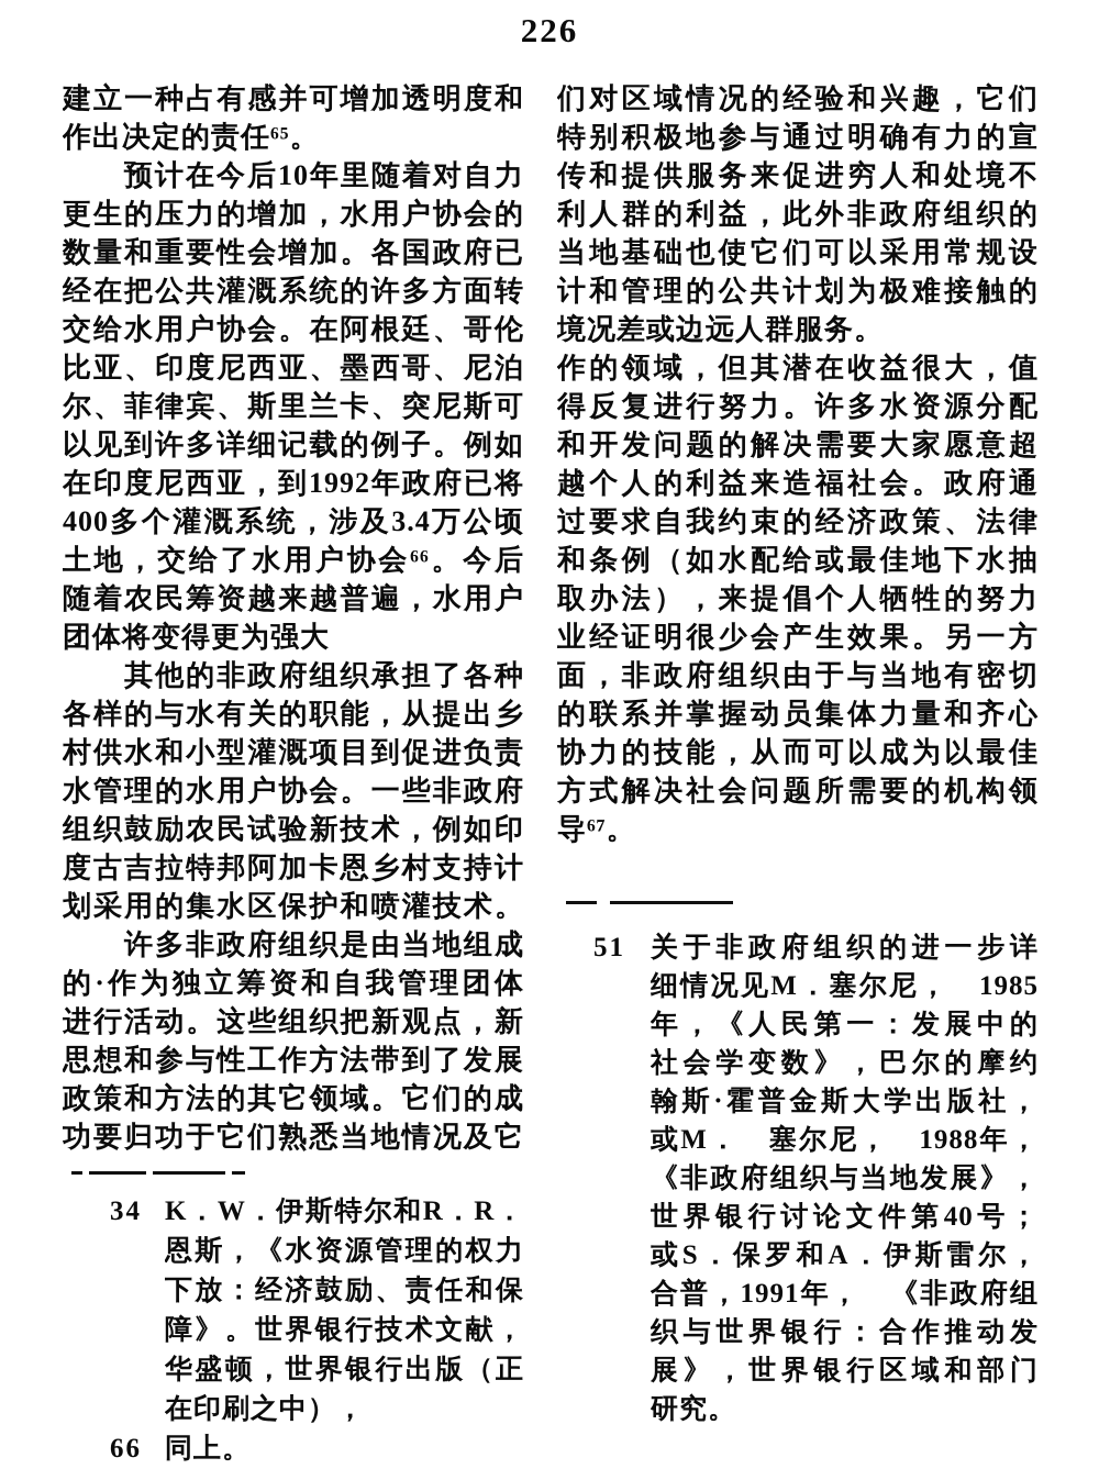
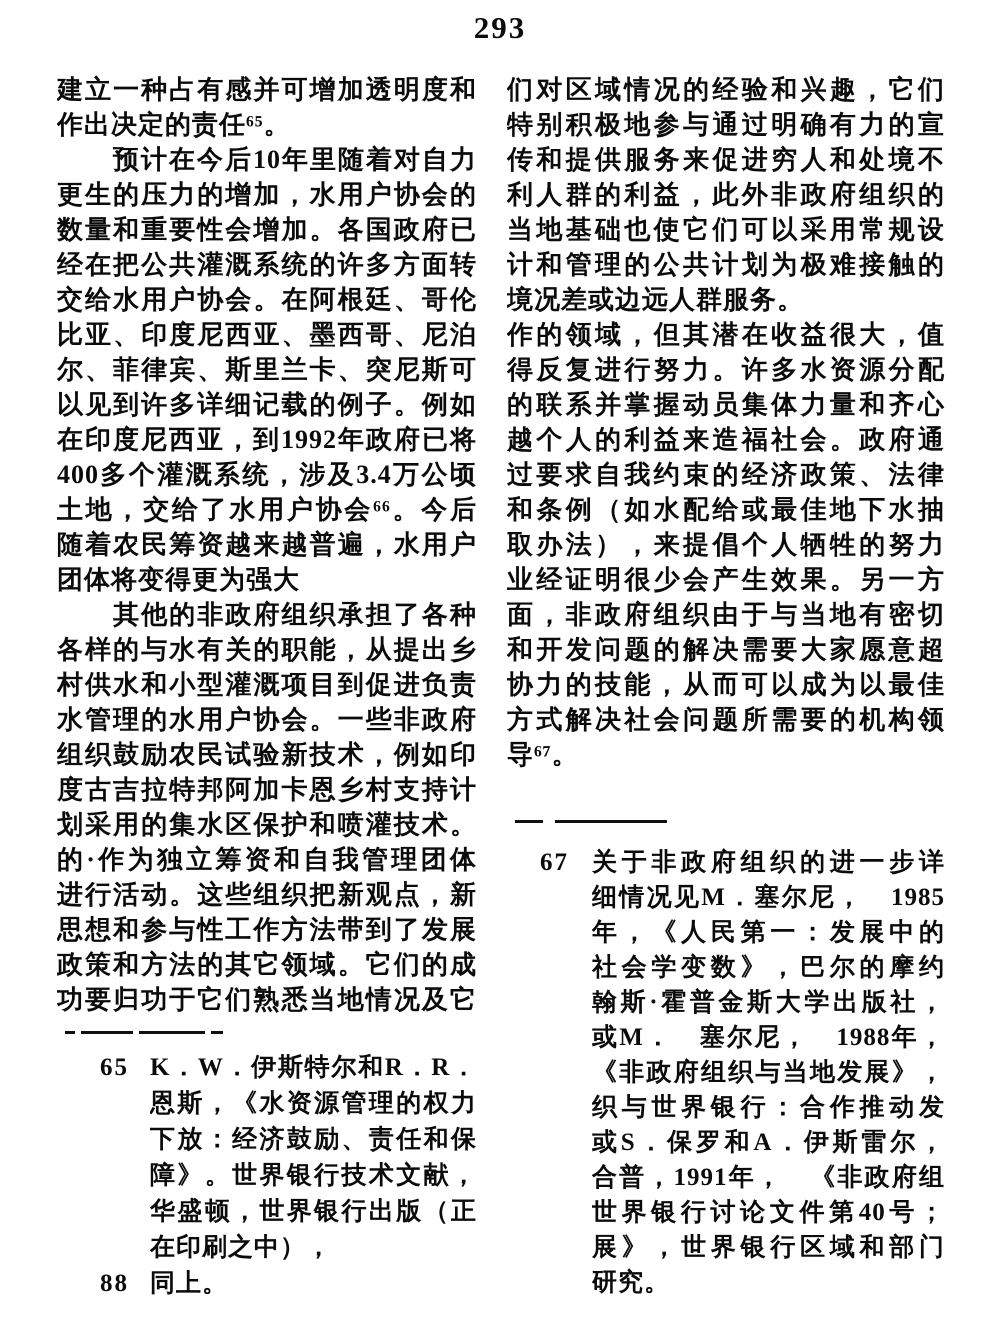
- 226
+ 293
  建立一种占有感并可增加透明度和
  作出决定的责任⁶⁵。
  预计在今后10年里随着对自力
  更生的压力的增加，水用户协会的
  数量和重要性会增加。各国政府已
  经在把公共灌溉系统的许多方面转
  交给水用户协会。在阿根廷、哥伦
  比亚、印度尼西亚、墨西哥、尼泊
  尔、菲律宾、斯里兰卡、突尼斯可
  以见到许多详细记载的例子。例如
  在印度尼西亚，到1992年政府已将
  400多个灌溉系统，涉及3.4万公顷
  土地，交给了水用户协会⁶⁶。今后
  随着农民筹资越来越普遍，水用户
  团体将变得更为强大
  其他的非政府组织承担了各种
  各样的与水有关的职能，从提出乡
  村供水和小型灌溉项目到促进负责
  水管理的水用户协会。一些非政府
  组织鼓励农民试验新技术，例如印
  度古吉拉特邦阿加卡恩乡村支持计
  划采用的集水区保护和喷灌技术。
- 许多非政府组织是由当地组成
  的·作为独立筹资和自我管理团体
  进行活动。这些组织把新观点，新
  思想和参与性工作方法带到了发展
  政策和方法的其它领域。它们的成
  功要归功于它们熟悉当地情况及它
- 34
+ 65
  K．W．伊斯特尔和R．R．
  恩斯，《水资源管理的权力
  下放：经济鼓励、责任和保
  障》。世界银行技术文献，
  华盛顿，世界银行出版（正
  在印刷之中），
- 66
+ 88
  同上。
  们对区域情况的经验和兴趣，它们
  特别积极地参与通过明确有力的宣
  传和提供服务来促进穷人和处境不
  利人群的利益，此外非政府组织的
  当地基础也使它们可以采用常规设
  计和管理的公共计划为极难接触的
  境况差或边远人群服务。
  作的领域，但其潜在收益很大，值
  得反复进行努力。许多水资源分配
- 和开发问题的解决需要大家愿意超
+ 的联系并掌握动员集体力量和齐心
  越个人的利益来造福社会。政府通
  过要求自我约束的经济政策、法律
  和条例（如水配给或最佳地下水抽
  取办法），来提倡个人牺牲的努力
  业经证明很少会产生效果。另一方
  面，非政府组织由于与当地有密切
- 的联系并掌握动员集体力量和齐心
+ 和开发问题的解决需要大家愿意超
  协力的技能，从而可以成为以最佳
  方式解决社会问题所需要的机构领
  导⁶⁷。
- 51
+ 67
  关于非政府组织的进一步详
  细情况见M．塞尔尼， 1985
  年，《人民第一：发展中的
  社会学变数》，巴尔的摩约
  翰斯·霍普金斯大学出版社，
  或M． 塞尔尼， 1988年，
  《非政府组织与当地发展》，
- 世界银行讨论文件第40号；
+ 织与世界银行：合作推动发
  或S．保罗和A．伊斯雷尔，
  合普，1991年， 《非政府组
- 织与世界银行：合作推动发
+ 世界银行讨论文件第40号；
  展》，世界银行区域和部门
  研究。
